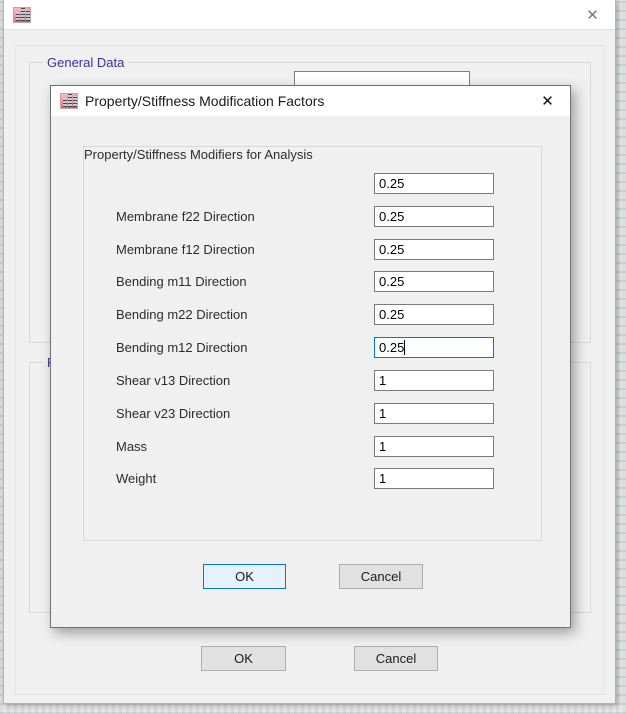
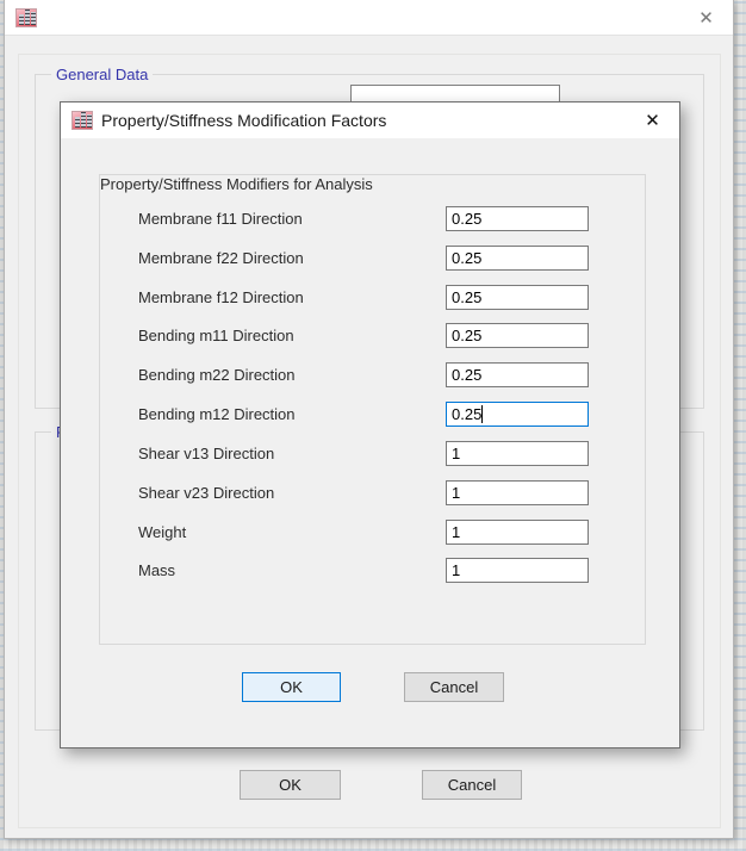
  ✕
  General Data
  OK
  Cancel
  Property/Stiffness Modification Factors
  ✕
  Property/Stiffness Modifiers for Analysis
+ Membrane f11 Direction
  0.25
  Membrane f22 Direction
  0.25
  Membrane f12 Direction
  0.25
  Bending m11 Direction
  0.25
  Bending m22 Direction
  0.25
  Bending m12 Direction
  0.25
  Shear v13 Direction
  1
  Shear v23 Direction
  1
- Mass
+ Weight
  1
- Weight
+ Mass
  1
  OK
  Cancel
